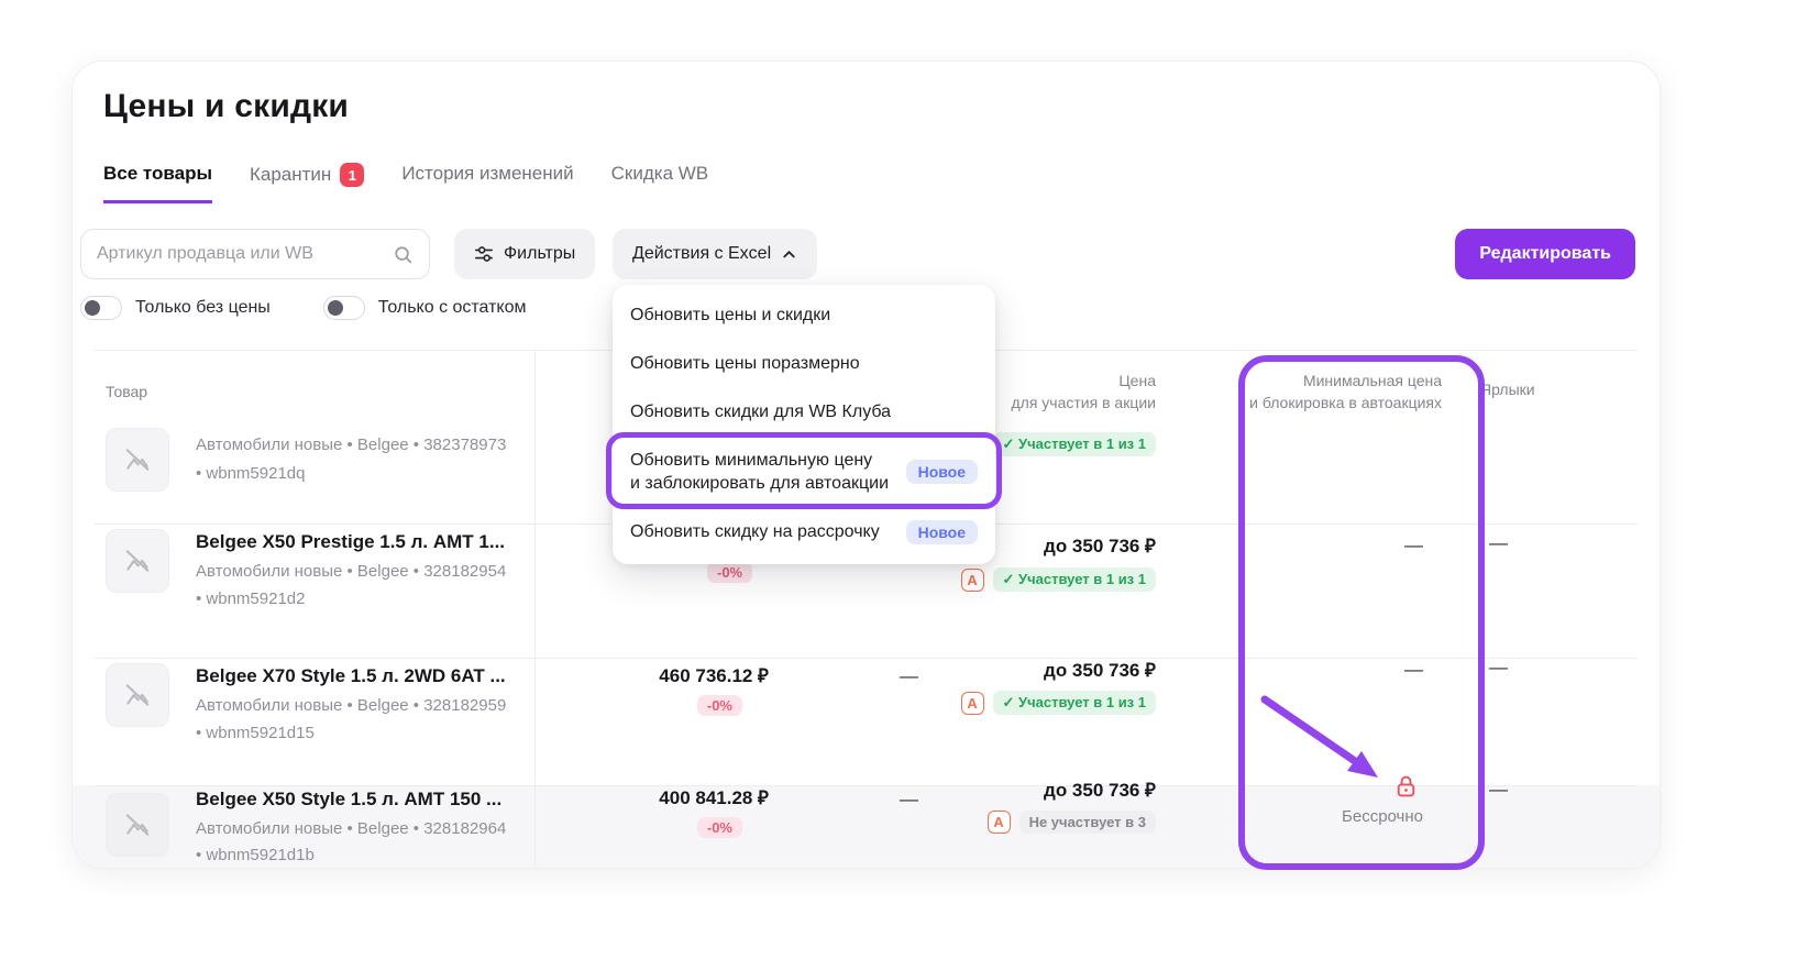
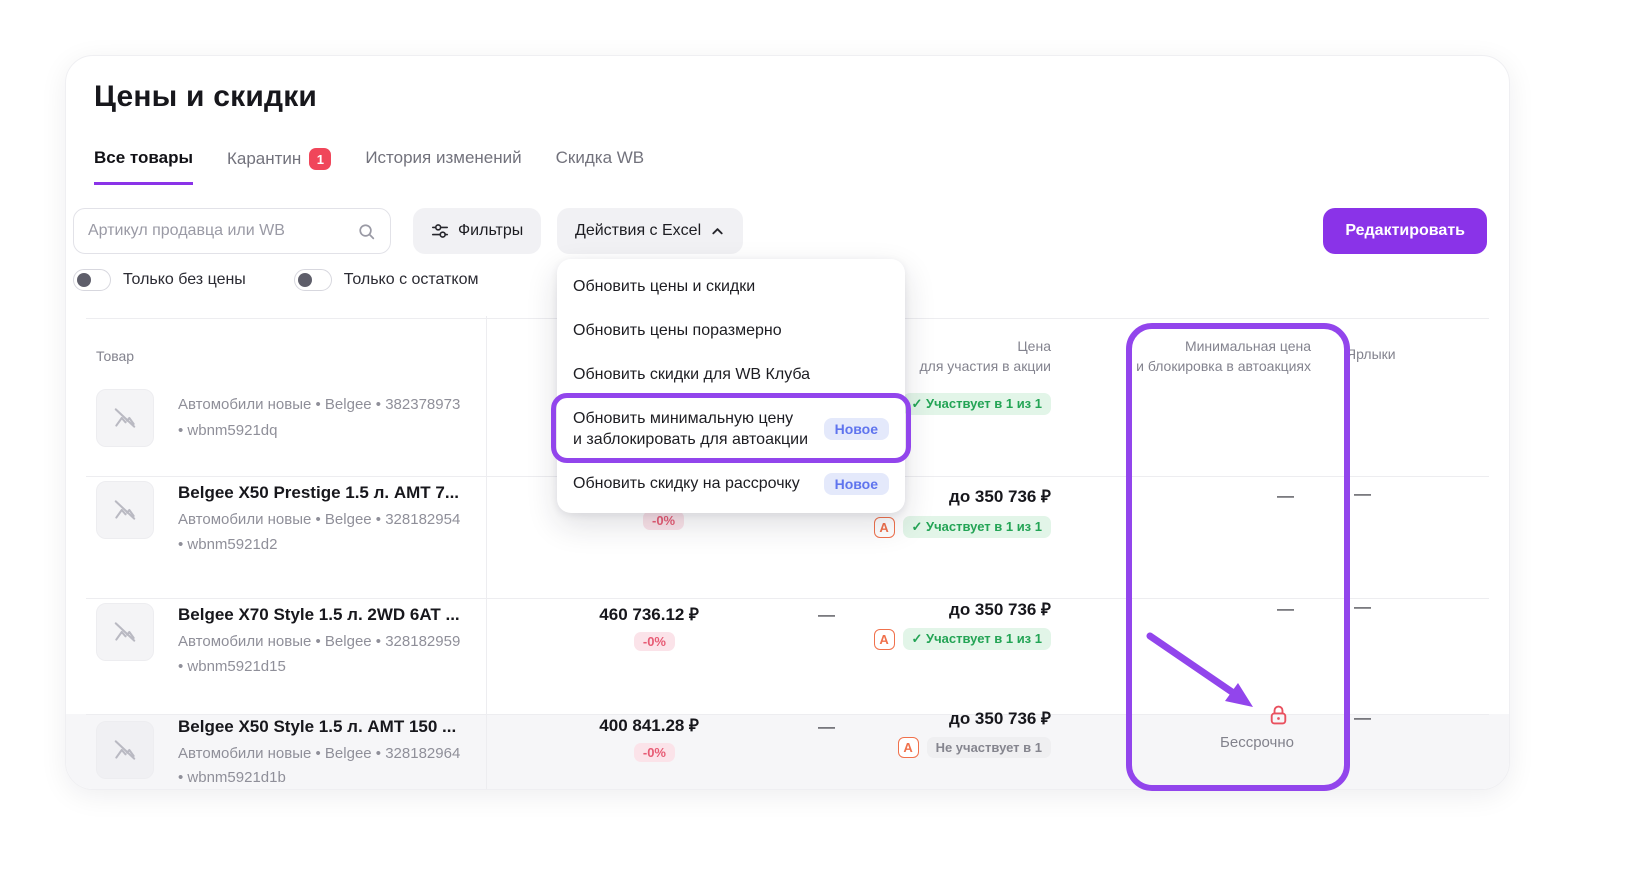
  Цены и скидки
  Все товары
  Карантин
  1
  История изменений
  Скидка WB
  Артикул продавца или WB
  Фильтры
  Действия с Excel
  Редактировать
  Только без цены
  Только с остатком
  Товар
  Цена
  для участия в акции
  Минимальная цена
  и блокировка в автоакциях
  Ярлыки
  Автомобили новые • Belgee • 382378973
  • wbnm5921dq
  ✓ Участвует в 1 из 1
- Belgee X50 Prestige 1.5 л. AMT 1...
+ Belgee X50 Prestige 1.5 л. AMT 7...
  Автомобили новые • Belgee • 328182954
  • wbnm5921d2
  -0%
  до 350 736 ₽
  А
  ✓ Участвует в 1 из 1
  —
  —
  Belgee X70 Style 1.5 л. 2WD 6AT ...
  Автомобили новые • Belgee • 328182959
  • wbnm5921d15
  460 736.12 ₽
  -0%
  —
  до 350 736 ₽
  А
  ✓ Участвует в 1 из 1
  —
  —
  Belgee X50 Style 1.5 л. AMT 150 ...
  Автомобили новые • Belgee • 328182964
  • wbnm5921d1b
  400 841.28 ₽
  -0%
  —
  до 350 736 ₽
  А
- Не участвует в 3
+ Не участвует в 1
  Бессрочно
  —
  Обновить цены и скидки
  Обновить цены поразмерно
  Обновить скидки для WB Клуба
  Обновить минимальную цену
  и заблокировать для автоакции
  Новое
  Обновить скидку на рассрочку
  Новое
